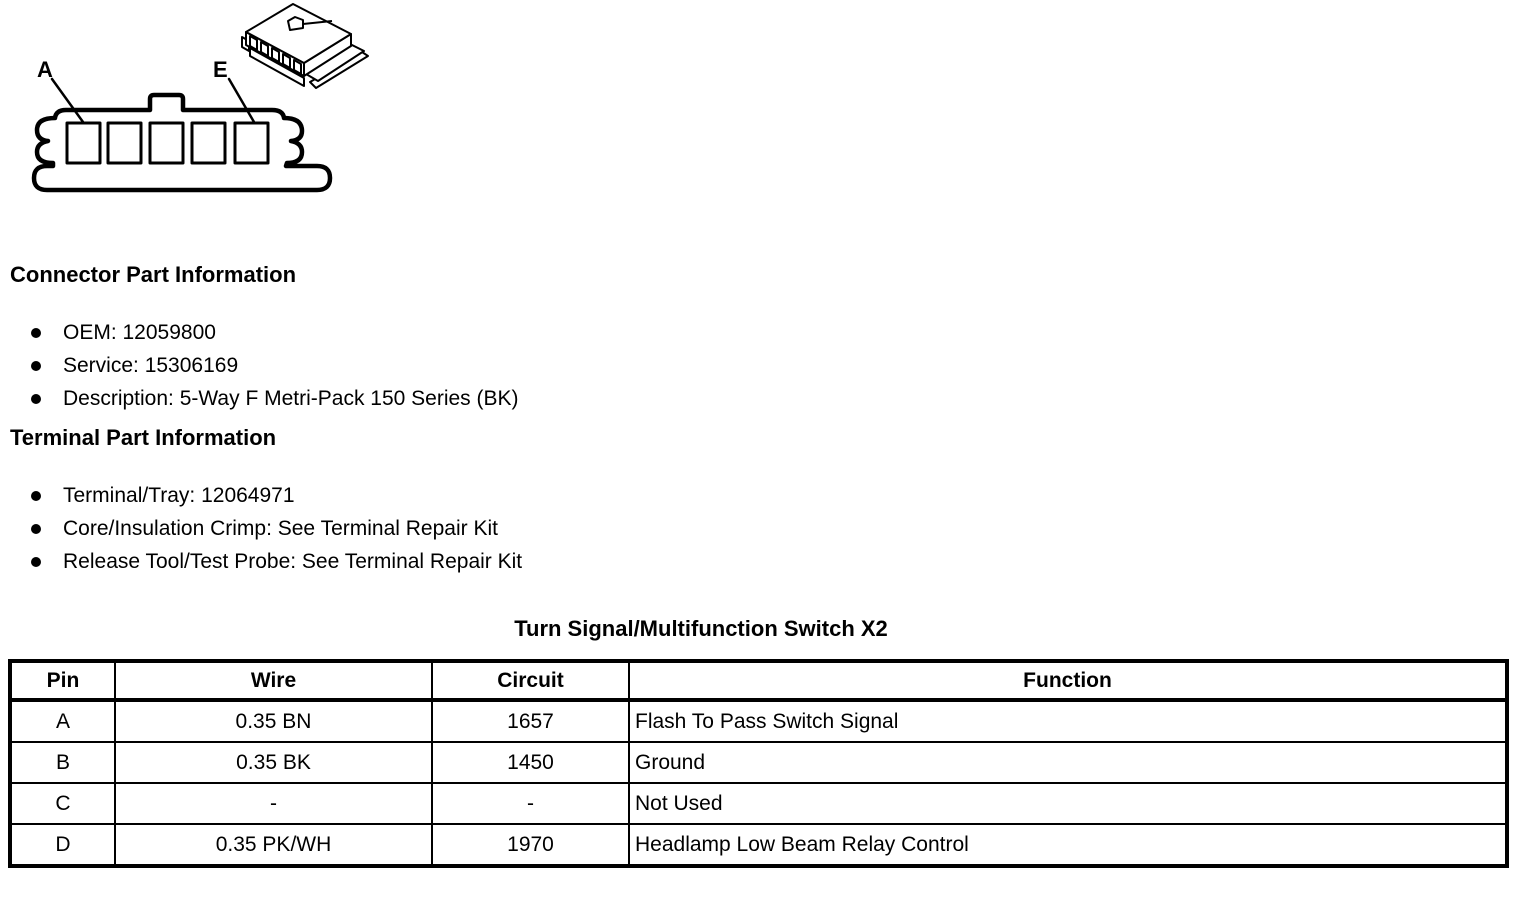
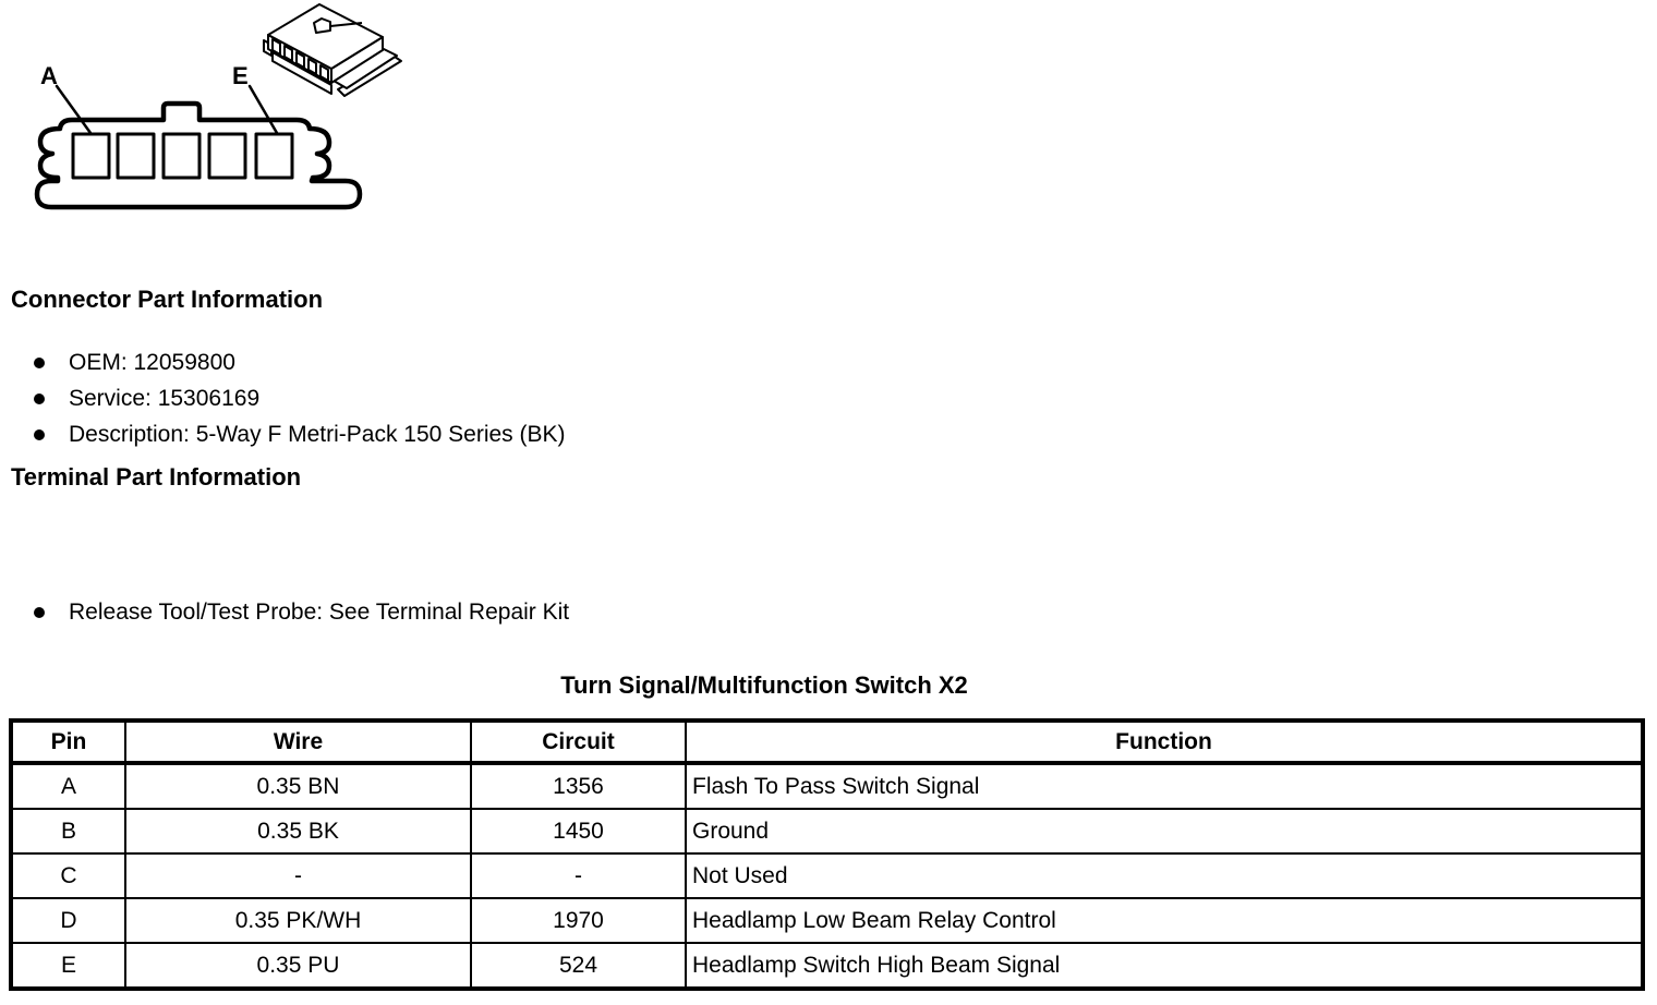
  A
  E
  Connector Part Information
  OEM: 12059800
  Service: 15306169
  Description: 5-Way F Metri-Pack 150 Series (BK)
  Terminal Part Information
- Terminal/Tray: 12064971
- Core/Insulation Crimp: See Terminal Repair Kit
  Release Tool/Test Probe: See Terminal Repair Kit
  Turn Signal/Multifunction Switch X2
  Pin	Wire	Circuit	Function
- A	0.35 BN	1657	Flash To Pass Switch Signal
+ A	0.35 BN	1356	Flash To Pass Switch Signal
  B	0.35 BK	1450	Ground
  C	-	-	Not Used
  D	0.35 PK/WH	1970	Headlamp Low Beam Relay Control
+ E	0.35 PU	524	Headlamp Switch High Beam Signal
